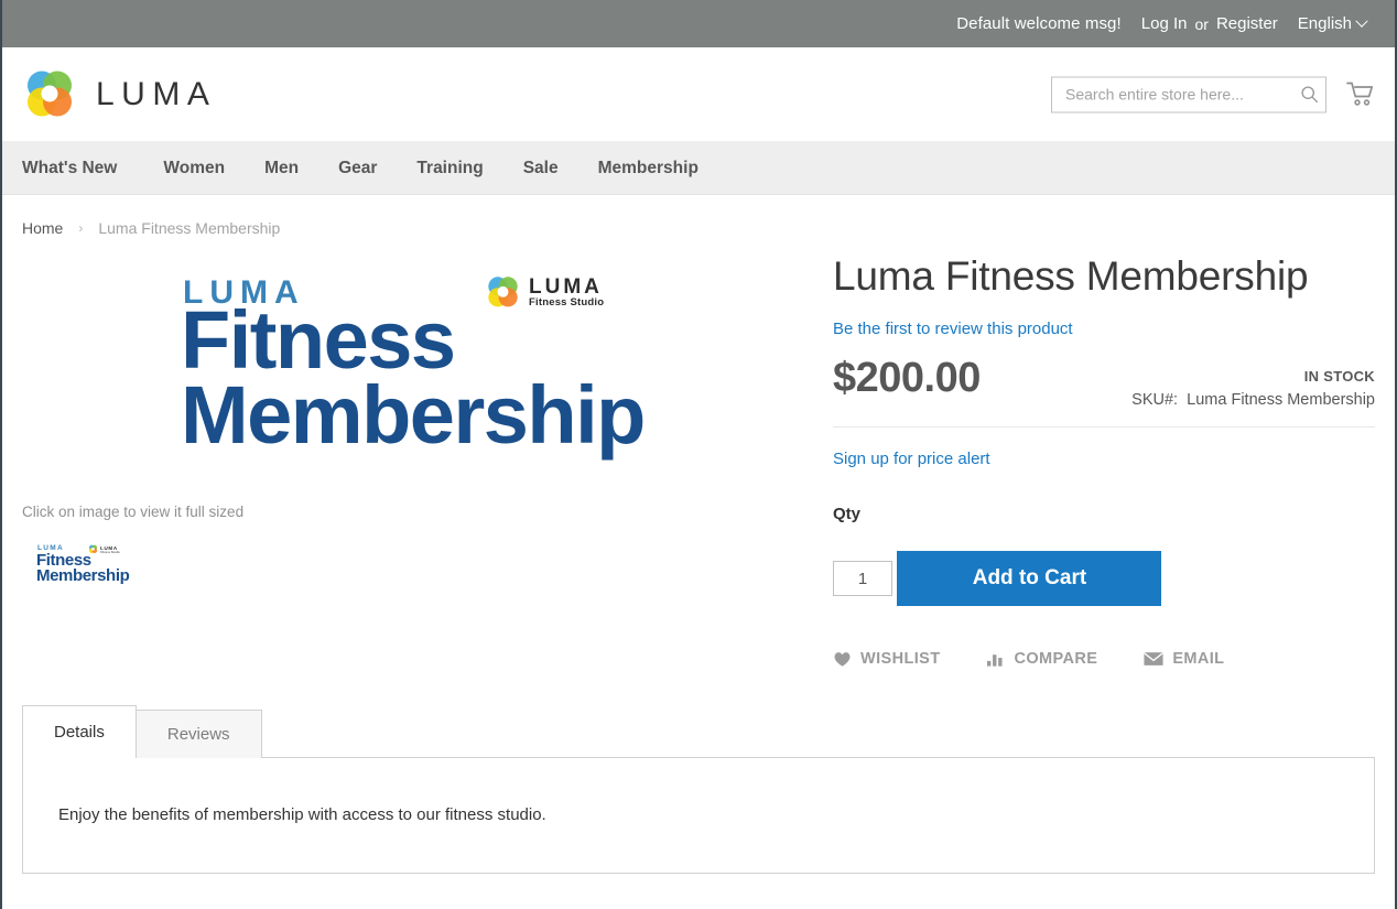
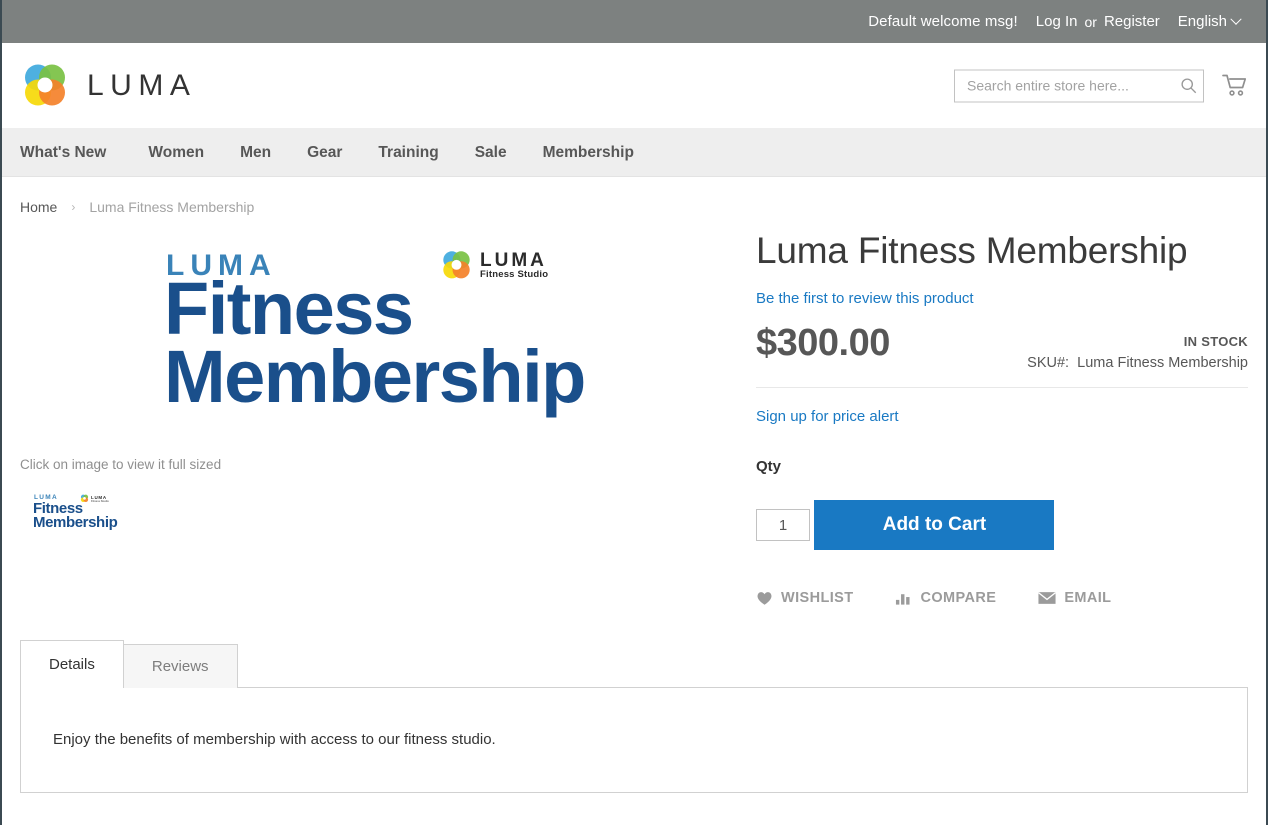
  Default welcome msg!
  Log In
  or
  Register
  English
  LUMA
  Search entire store here...
  What's New
  Women
  Men
  Gear
  Training
  Sale
  Membership
  Home
  ›
  Luma Fitness Membership
  LUMA
  Fitness
  Membership
  LUMA
  Fitness Studio
  Click on image to view it full sized
  Fitness
  Membership
  Luma Fitness Membership
  Be the first to review this product
- $200.00
+ $300.00
  IN STOCK
  SKU#: Luma Fitness Membership
  Sign up for price alert
  Qty
  1 Add to Cart
  WISHLIST
  COMPARE
  EMAIL
  Details
  Reviews
  Enjoy the benefits of membership with access to our fitness studio.
